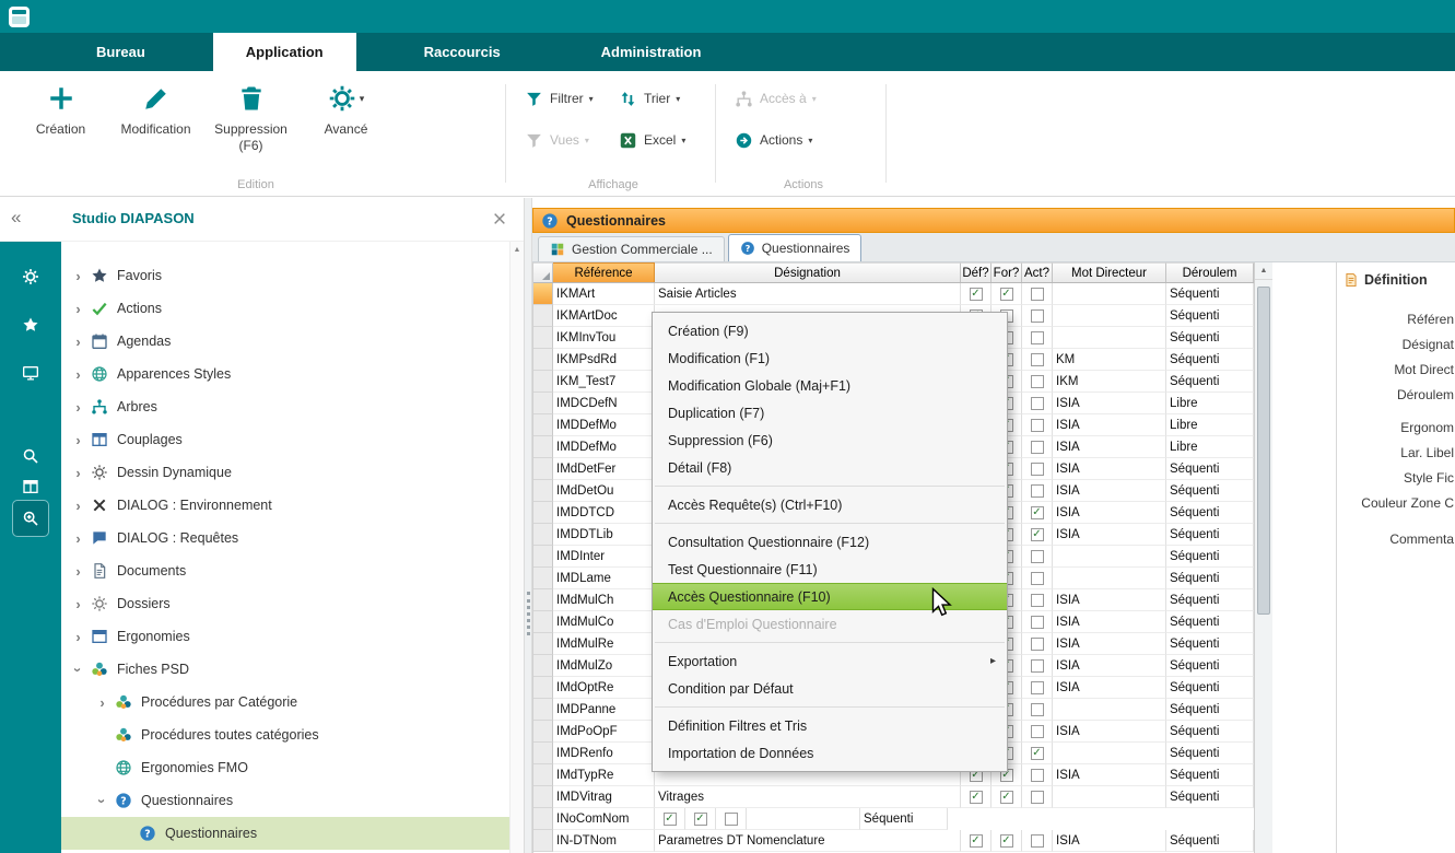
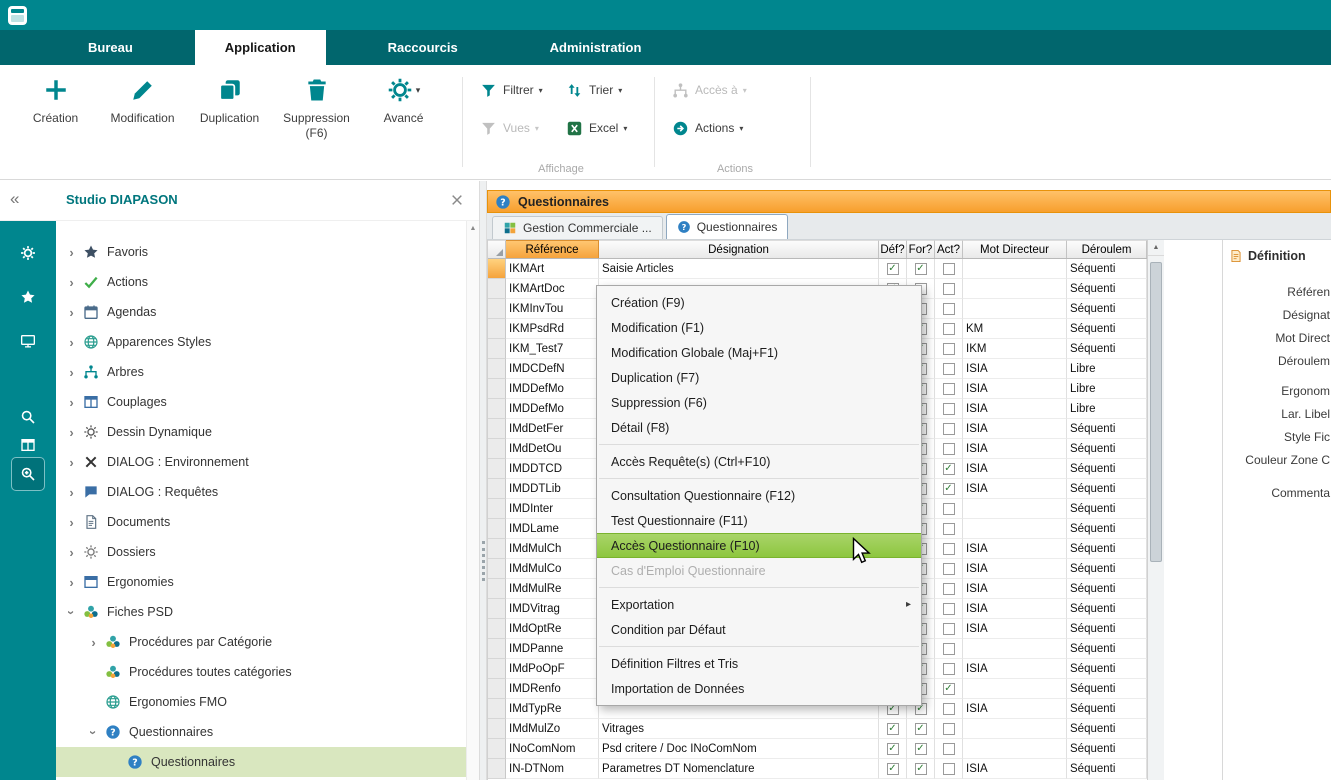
  Bureau
  Application
  Raccourcis
  Administration
  Création
  Modification
+ Duplication
  Suppression (F6)
  ▾
  Avancé
- Edition
  Filtrer
  ▾
  Trier
  ▾
  Vues
  ▾
  Excel
  ▾
  Affichage
  Accès à
  ▾
  Actions
  ▾
  Actions
  «
  Studio DIAPASON
  ›
  Favoris
  ›
  Actions
  ›
  Agendas
  ›
  Apparences Styles
  ›
  Arbres
  ›
  Couplages
  ›
  Dessin Dynamique
  ›
  DIALOG : Environnement
  ›
  DIALOG : Requêtes
  ›
  Documents
  ›
  Dossiers
  ›
  Ergonomies
  Fiches PSD
  ›
  Procédures par Catégorie
  Procédures toutes catégories
  Ergonomies FMO
  ?
  Questionnaires
  ?
  Questionnaires
  ?
  Questionnaires
  Gestion Commerciale ...
  ?
  Questionnaires
  Référence
  Désignation
  Déf?
  For?
  Act?
  Mot Directeur
  Déroulem
  IKMArt
  Saisie Articles
  Séquenti
  IKMArtDoc
  Séquenti
  IKMInvTou
  Séquenti
  IKMPsdRd
  KM
  Séquenti
  IKM_Test7
  IKM
  Séquenti
  IMDCDefN
  ISIA
  Libre
  IMDDefMo
  ISIA
  Libre
  IMDDefMo
  ISIA
  Libre
  IMdDetFer
  ISIA
  Séquenti
  IMdDetOu
  ISIA
  Séquenti
  IMDDTCD
  ISIA
  Séquenti
  IMDDTLib
  ISIA
  Séquenti
  IMDInter
  Séquenti
  IMDLame
  Séquenti
  IMdMulCh
  ISIA
  Séquenti
  IMdMulCo
  ISIA
  Séquenti
  IMdMulRe
  ISIA
  Séquenti
- IMdMulZo
+ IMDVitrag
  ISIA
  Séquenti
  IMdOptRe
  ISIA
  Séquenti
  IMDPanne
  Séquenti
  IMdPoOpF
  ISIA
  Séquenti
  IMDRenfo
  Séquenti
  IMdTypRe
  ISIA
  Séquenti
- IMDVitrag
+ IMdMulZo
  Vitrages
  Séquenti
  INoComNom
+ Psd critere / Doc INoComNom
  Séquenti
  IN-DTNom
  Parametres DT Nomenclature
  ISIA
  Séquenti
  Définition
  Référen
  Désignat
  Mot Direct
  Déroulem
  Ergonom
  Lar. Libel
  Style Fic
  Couleur Zone C
  Commenta
  Création (F9)
  Modification (F1)
  Modification Globale (Maj+F1)
  Duplication (F7)
  Suppression (F6)
  Détail (F8)
  Accès Requête(s) (Ctrl+F10)
  Consultation Questionnaire (F12)
  Test Questionnaire (F11)
  Accès Questionnaire (F10)
  Cas d'Emploi Questionnaire
  Exportation
  ▸
  Condition par Défaut
  Définition Filtres et Tris
  Importation de Données
